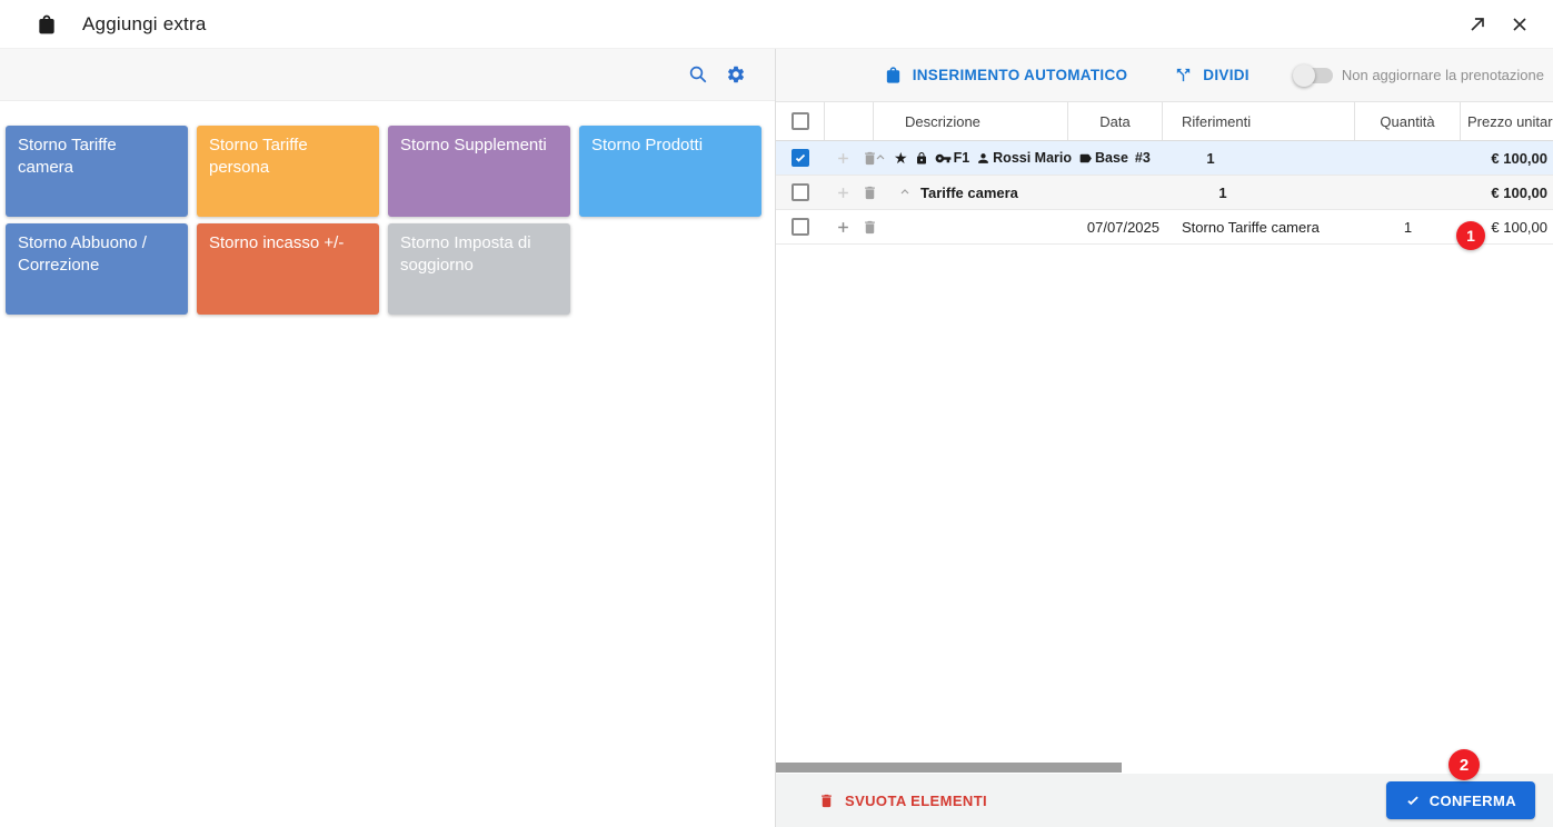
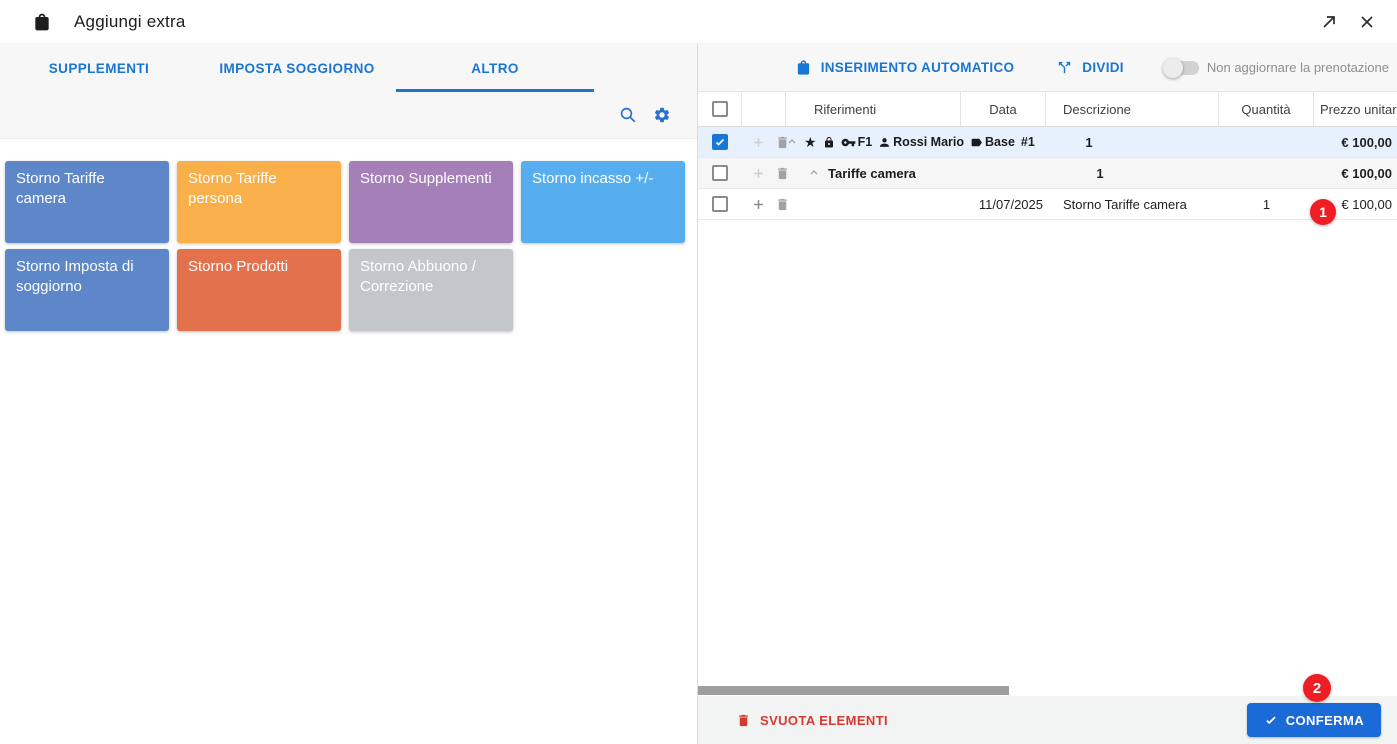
  Aggiungi extra
+ SUPPLEMENTI
+ IMPOSTA SOGGIORNO
+ ALTRO
  Storno Tariffe camera
  Storno Tariffe persona
  Storno Supplementi
- Storno Prodotti
+ Storno incasso +/-
- Storno Abbuono / Correzione
+ Storno Imposta di soggiorno
- Storno incasso +/-
+ Storno Prodotti
- Storno Imposta di soggiorno
+ Storno Abbuono / Correzione
  INSERIMENTO AUTOMATICO
  DIVIDI
  Non aggiornare la prenotazione
- Descrizione
+ Riferimenti
  Data
- Riferimenti
+ Descrizione
  Quantità
  Prezzo unitar
  ★
  F1
  Rossi Mario
  Base
- #3
+ #1
  1
  € 100,00
  Tariffe camera
  1
  € 100,00
- 07/07/2025
+ 11/07/2025
  Storno Tariffe camera
  1
  € 100,00
  SVUOTA ELEMENTI
  CONFERMA
  1
  2
